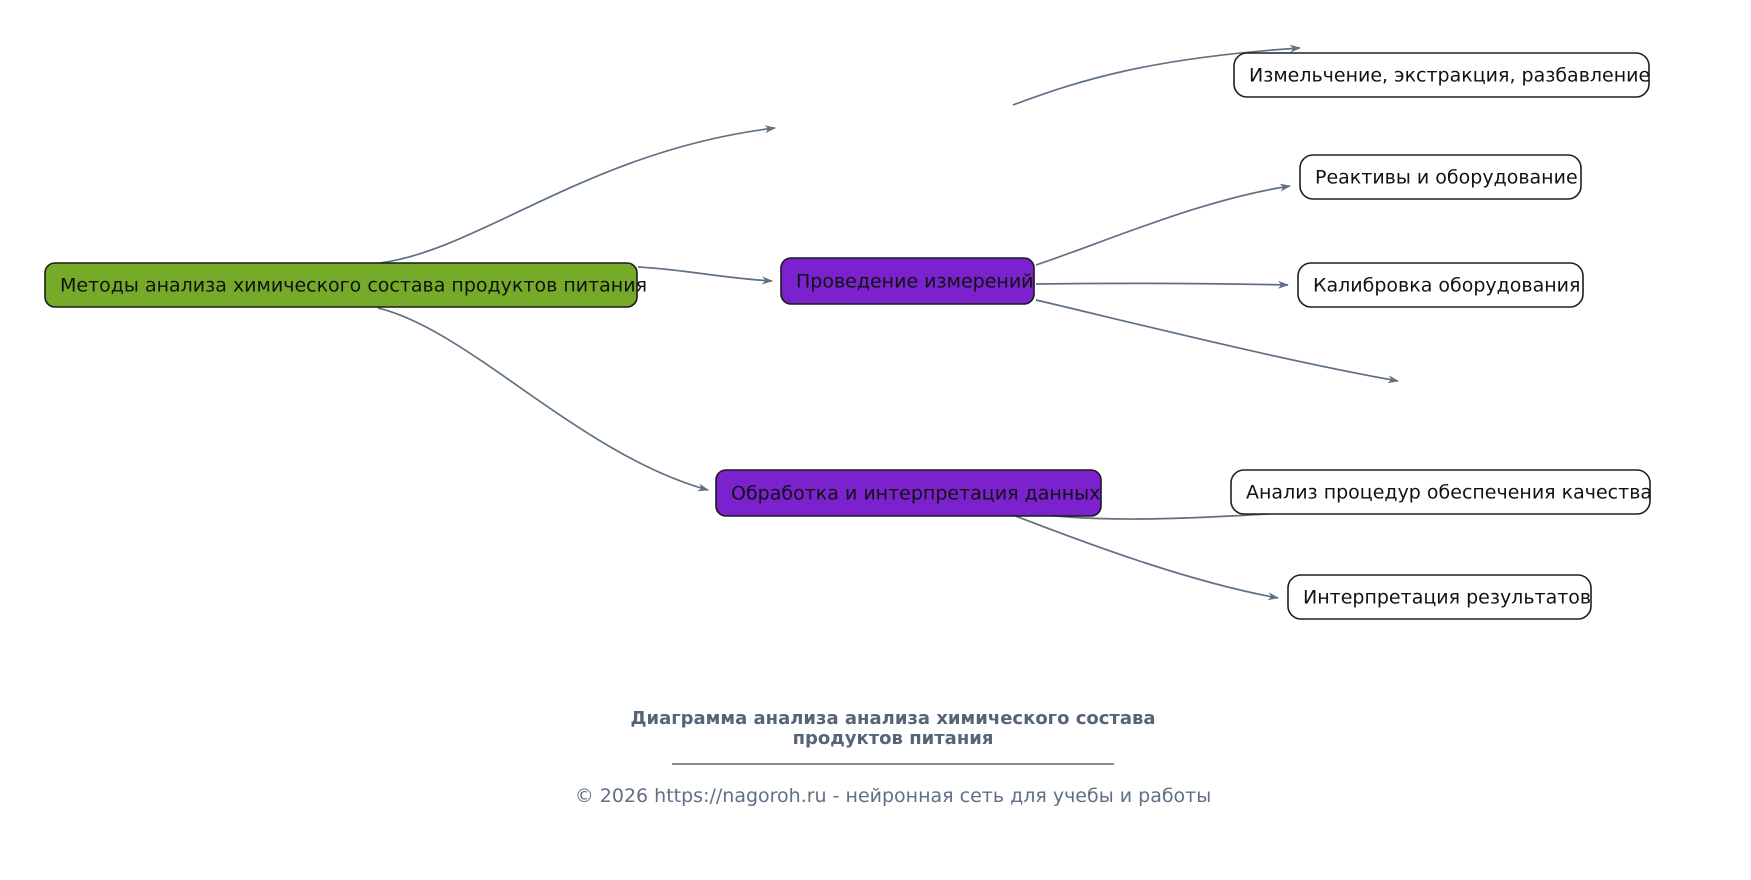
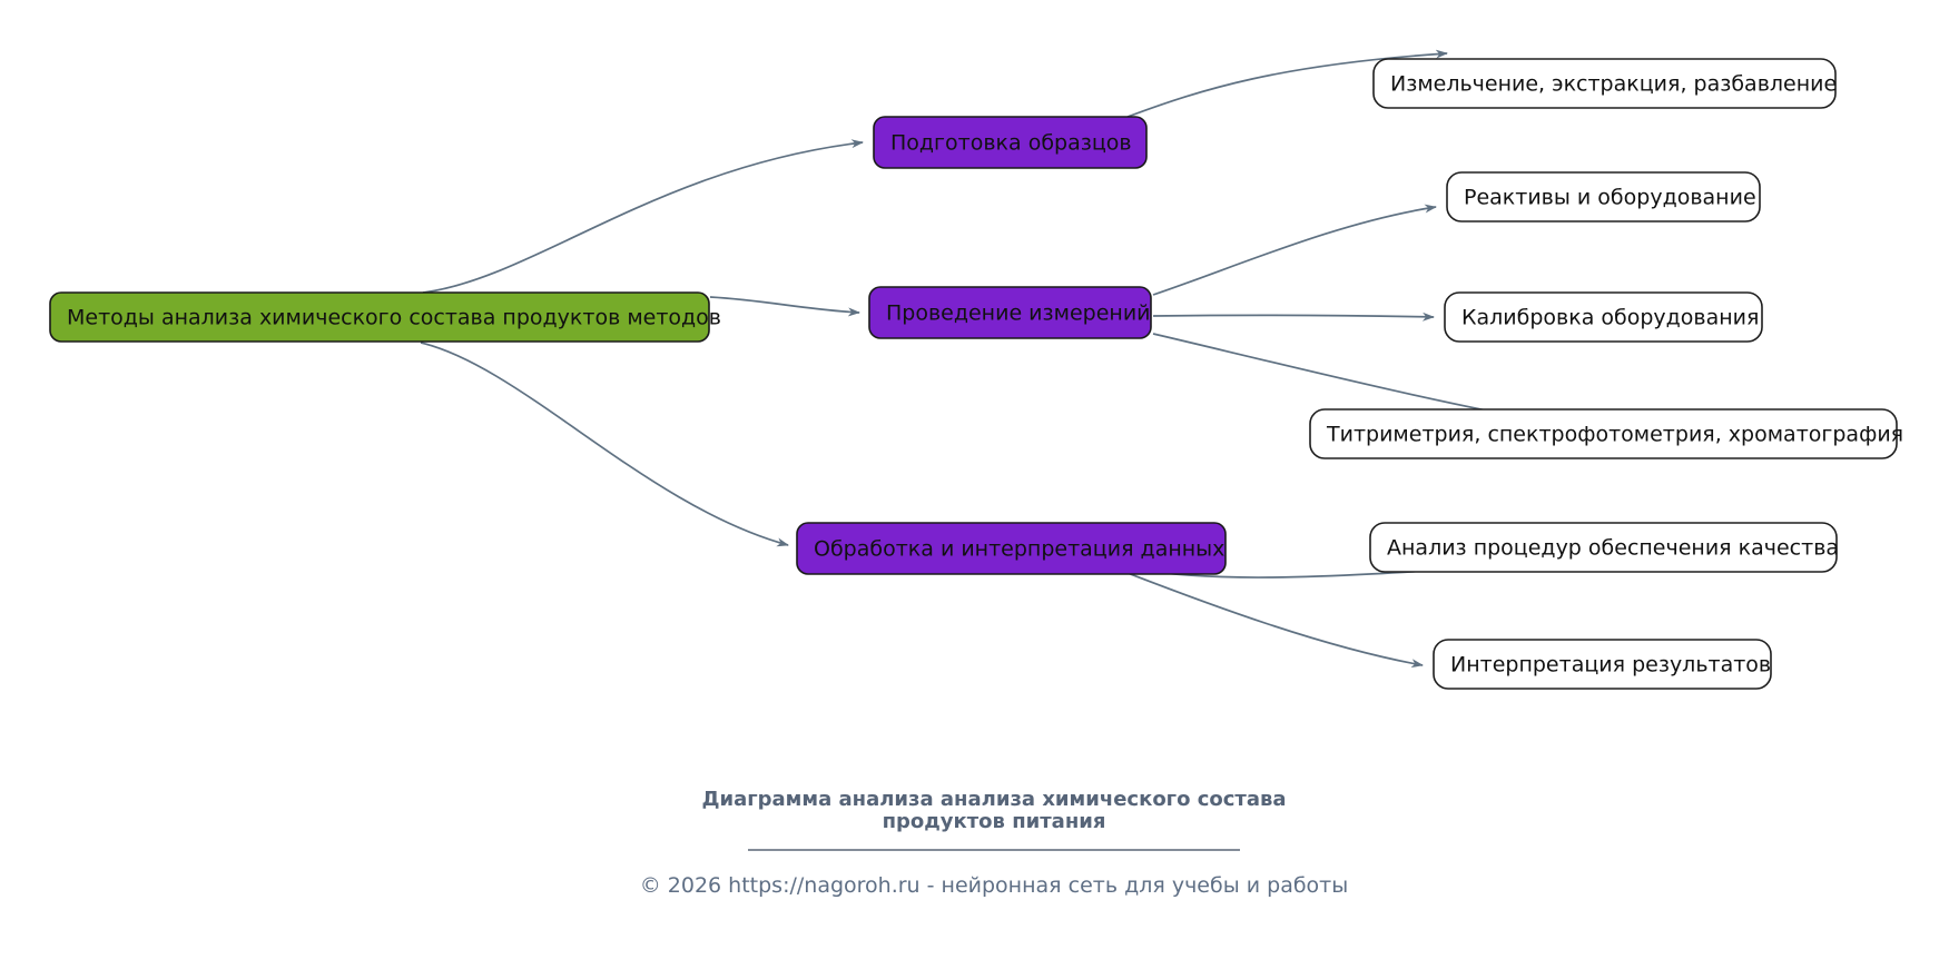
- Методы анализа химического состава продуктов питания
+ Методы анализа химического состава продуктов методов
+ Подготовка образцов
  Измельчение, экстракция, разбавление
  Проведение измерений
  Реактивы и оборудование
  Калибровка оборудования
+ Титриметрия, спектрофотометрия, хроматография
  Обработка и интерпретация данных
  Анализ процедур обеспечения качества
  Интерпретация результатов
  Диаграмма анализа анализа химического состава
  продуктов питания
  © 2026 https://nagoroh.ru - нейронная сеть для учебы и работы
